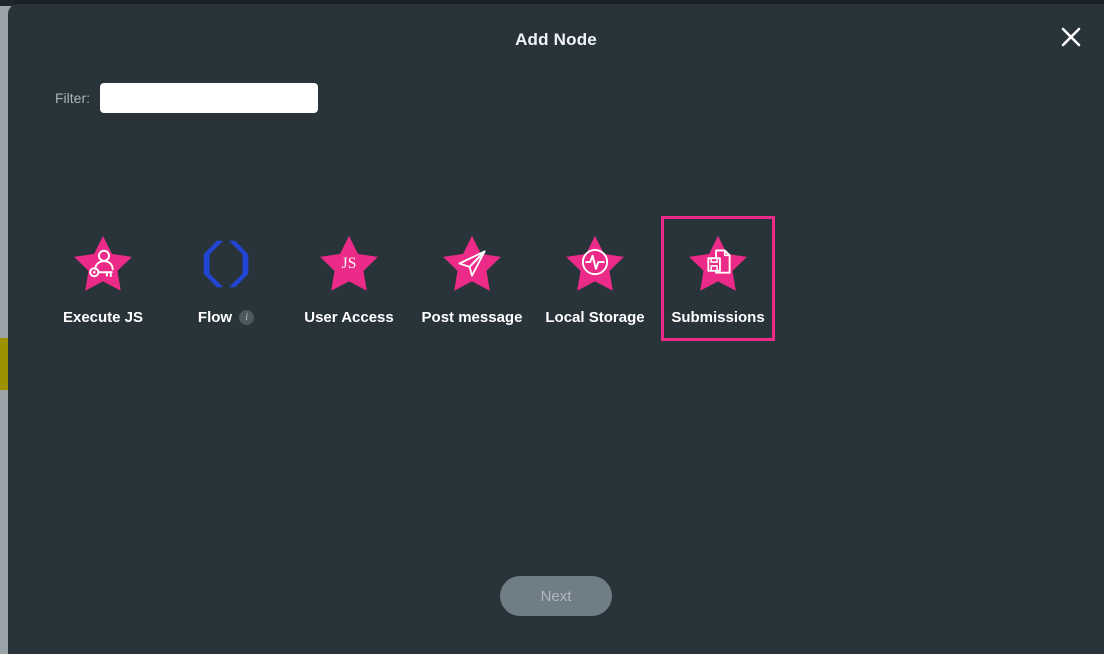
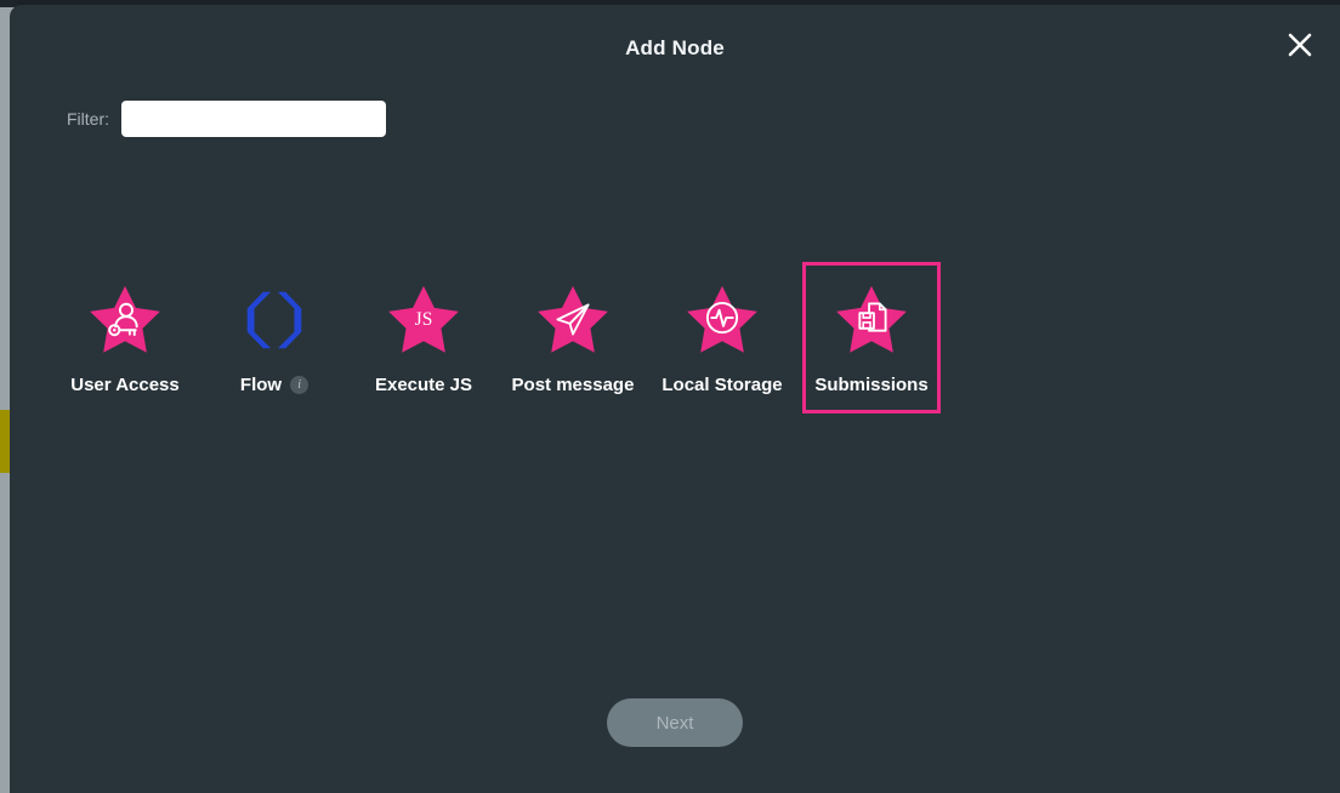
  Add Node
  Filter:
- Execute JS
+ User Access
  Flow
  i
  JS
- User Access
+ Execute JS
  Post message
  Local Storage
  Submissions
  Next
